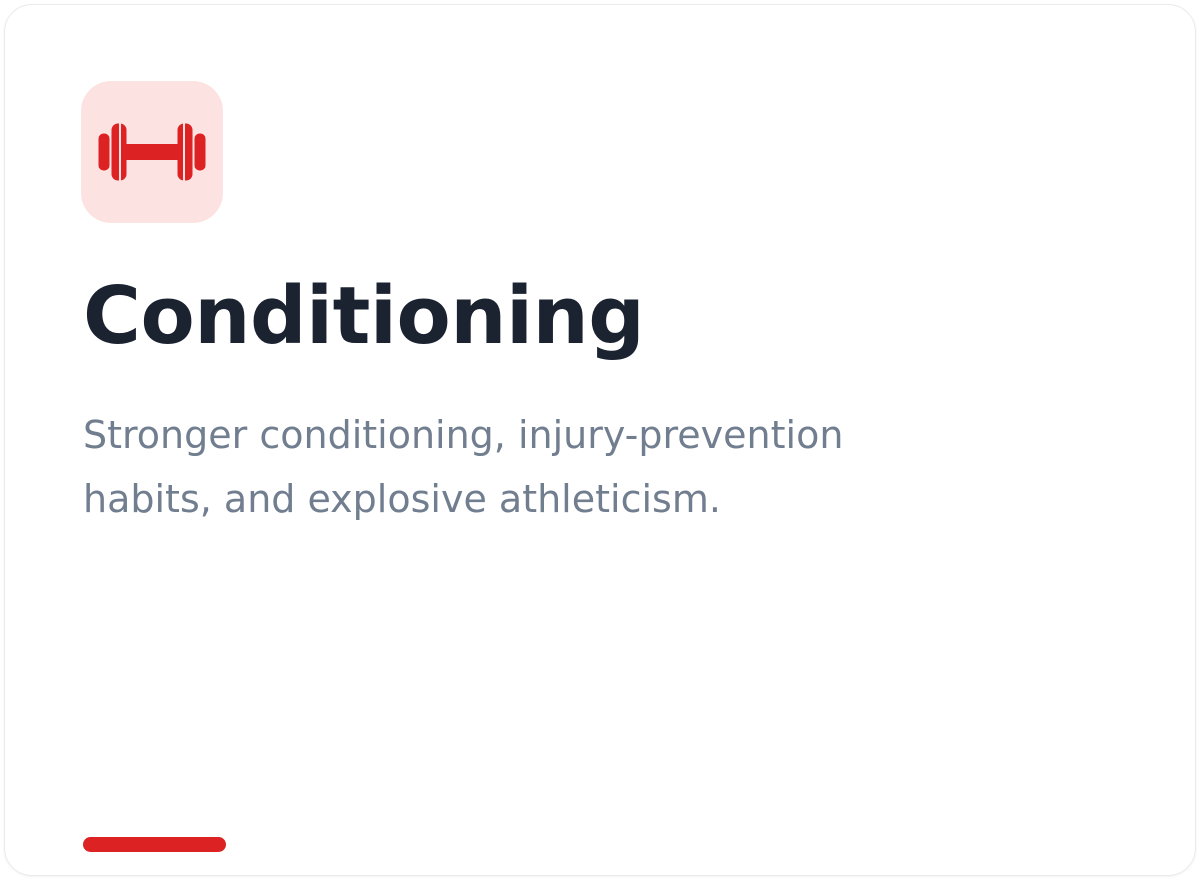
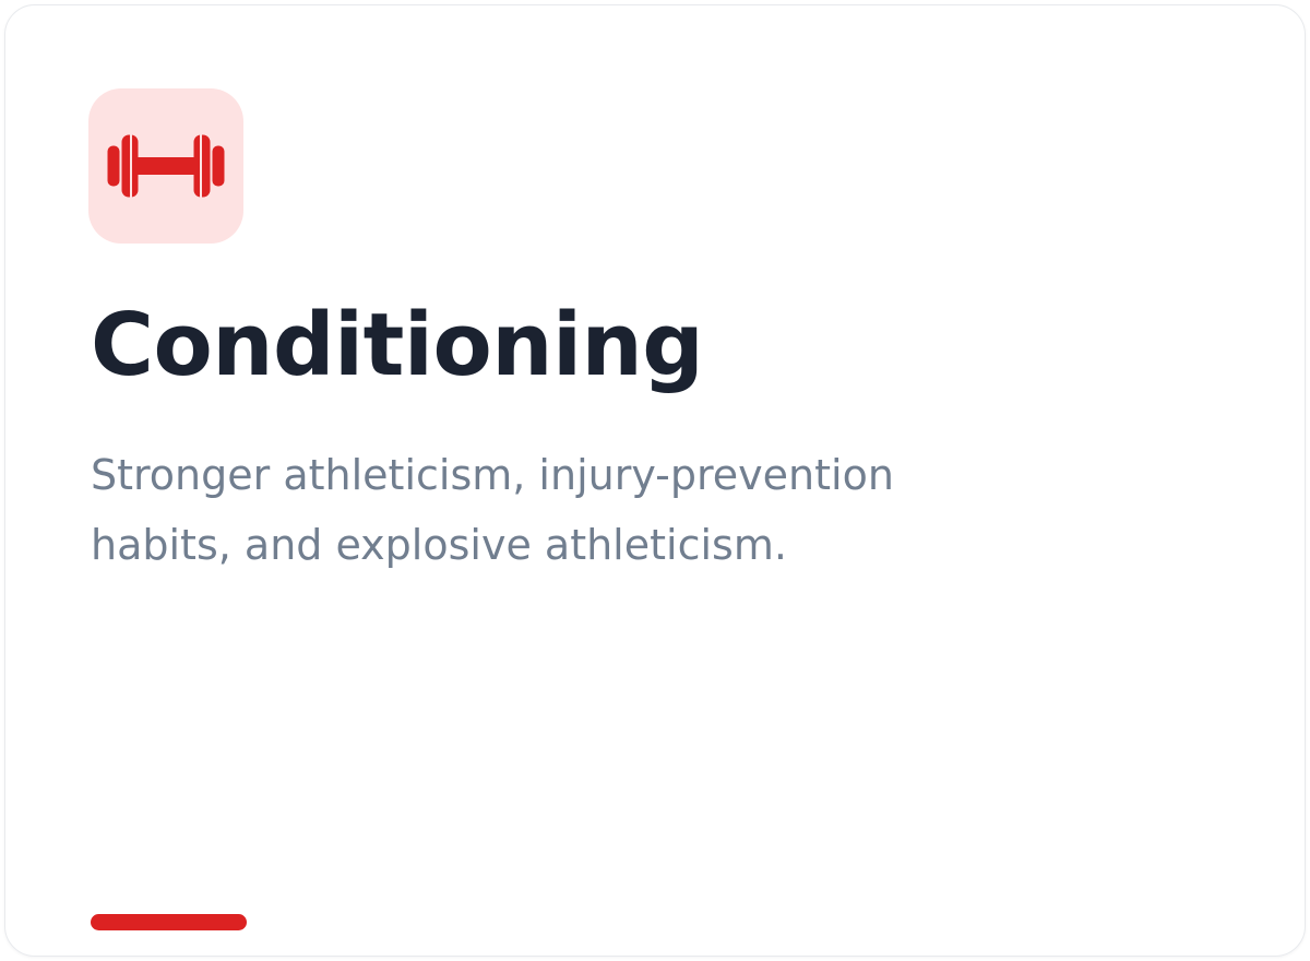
  Conditioning
- Stronger conditioning, injury-prevention habits, and explosive athleticism.
+ Stronger athleticism, injury-prevention habits, and explosive athleticism.
